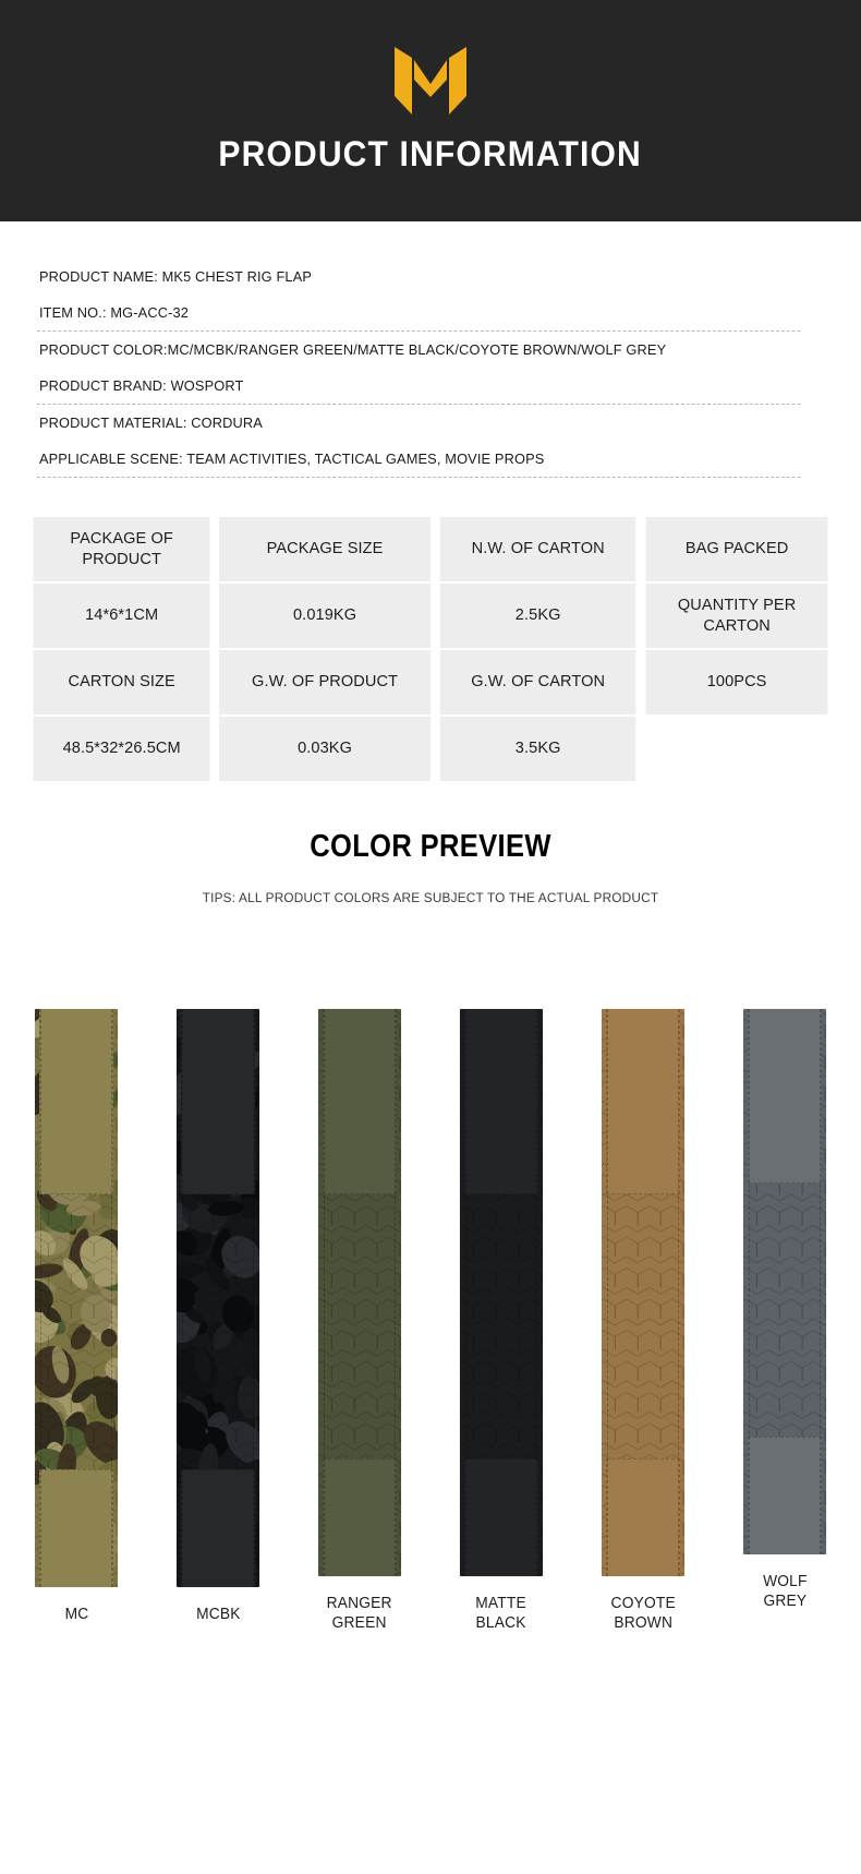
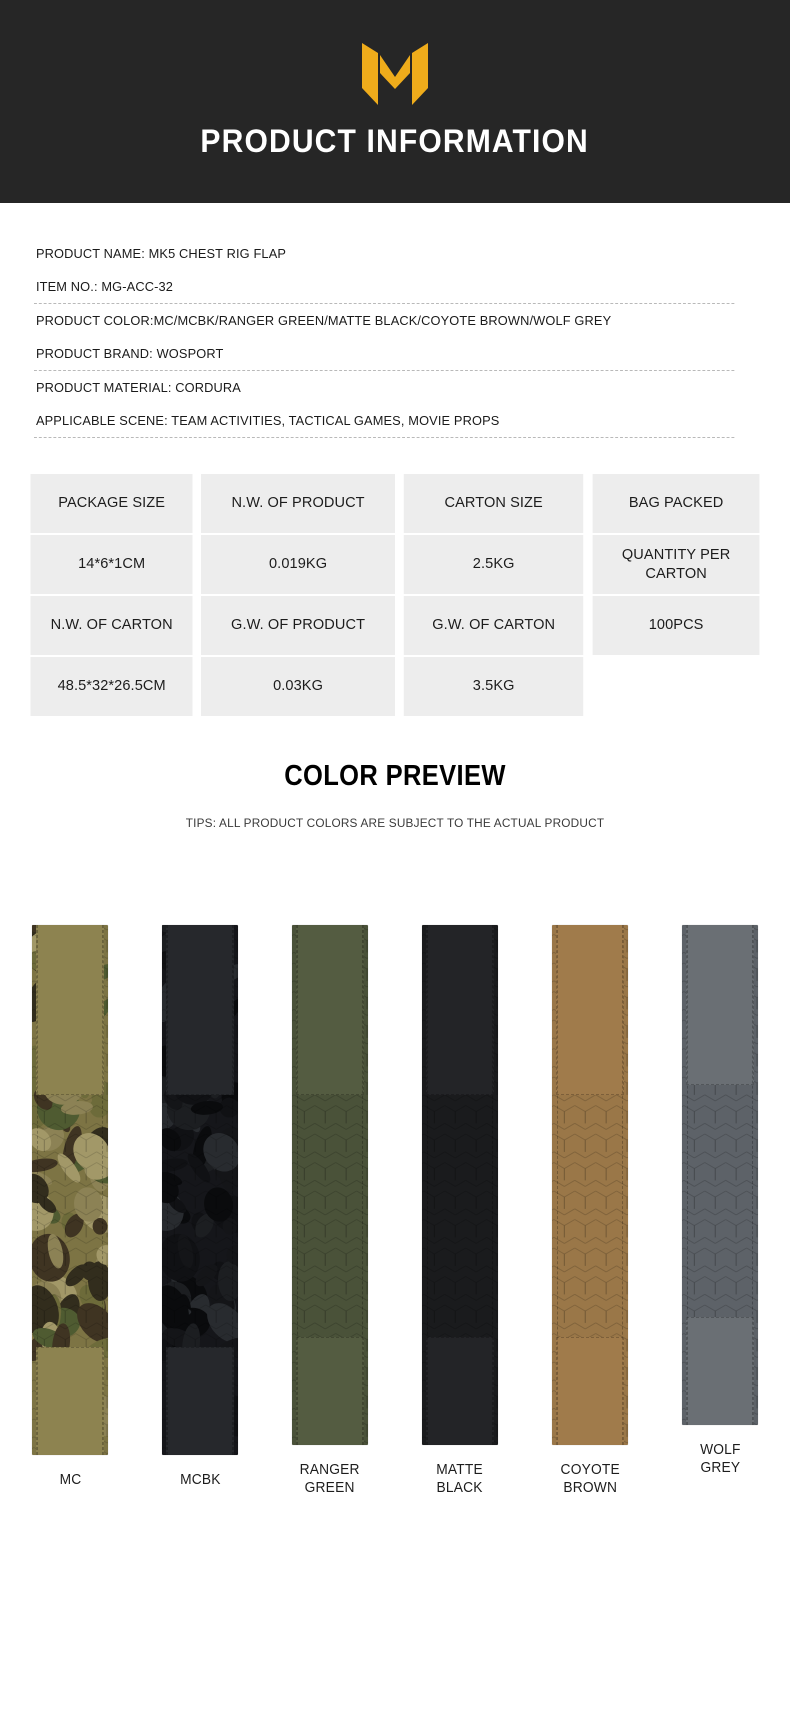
  PRODUCT INFORMATION
  PRODUCT NAME: MK5 CHEST RIG FLAP
  ITEM NO.: MG-ACC-32
  PRODUCT COLOR:MC/MCBK/RANGER GREEN/MATTE BLACK/COYOTE BROWN/WOLF GREY
  PRODUCT BRAND: WOSPORT
  PRODUCT MATERIAL: CORDURA
  APPLICABLE SCENE: TEAM ACTIVITIES, TACTICAL GAMES, MOVIE PROPS
- PACKAGE OF PRODUCT
  PACKAGE SIZE
+ N.W. OF PRODUCT
- N.W. OF CARTON
+ CARTON SIZE
  BAG PACKED
  14*6*1CM
  0.019KG
  2.5KG
  QUANTITY PER CARTON
- CARTON SIZE
+ N.W. OF CARTON
  G.W. OF PRODUCT
  G.W. OF CARTON
  100PCS
  48.5*32*26.5CM
  0.03KG
  3.5KG
  COLOR PREVIEW
  TIPS: ALL PRODUCT COLORS ARE SUBJECT TO THE ACTUAL PRODUCT
  MC
  MCBK
  RANGER
  GREEN
  MATTE
  BLACK
  COYOTE
  BROWN
  WOLF
  GREY
